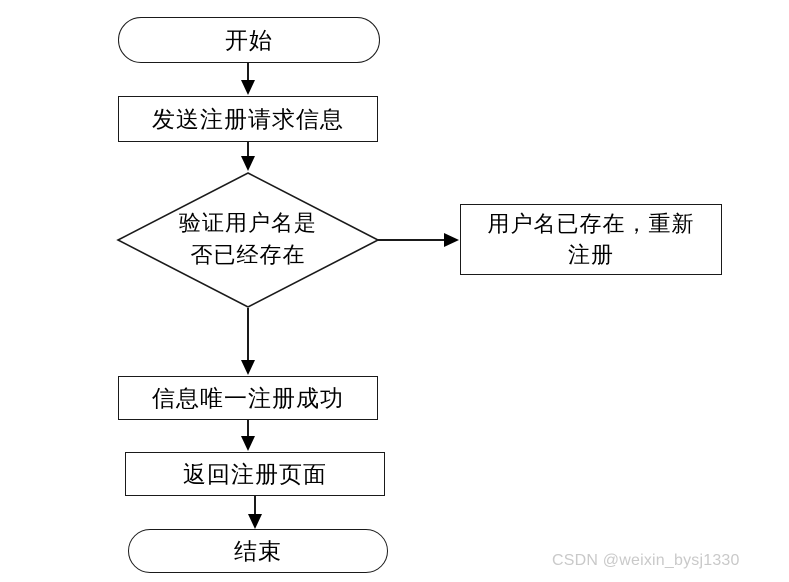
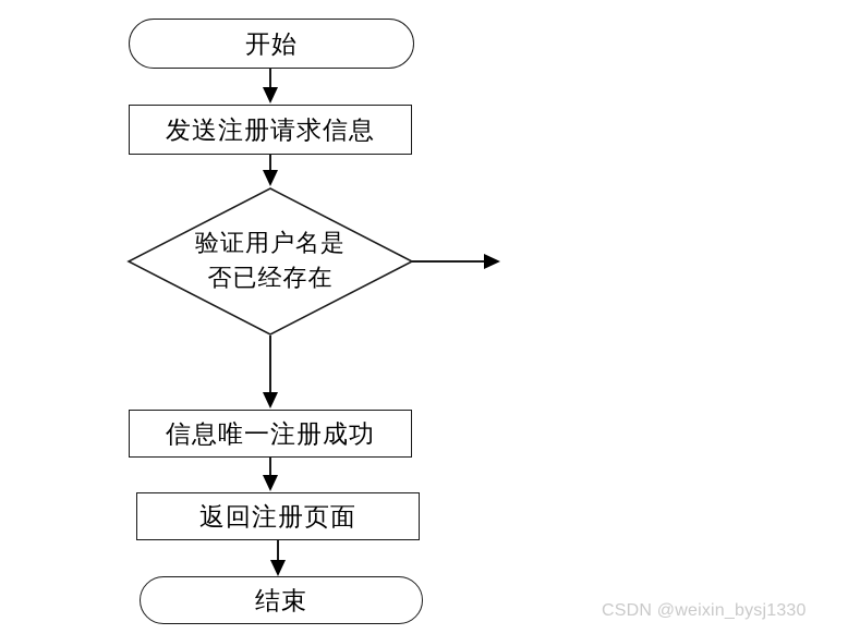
  开始
  发送注册请求信息
  验证用户名是
  否已经存在
- 用户名已存在，重新
- 注册
  信息唯一注册成功
  返回注册页面
  结束
  CSDN @weixin_bysj1330
